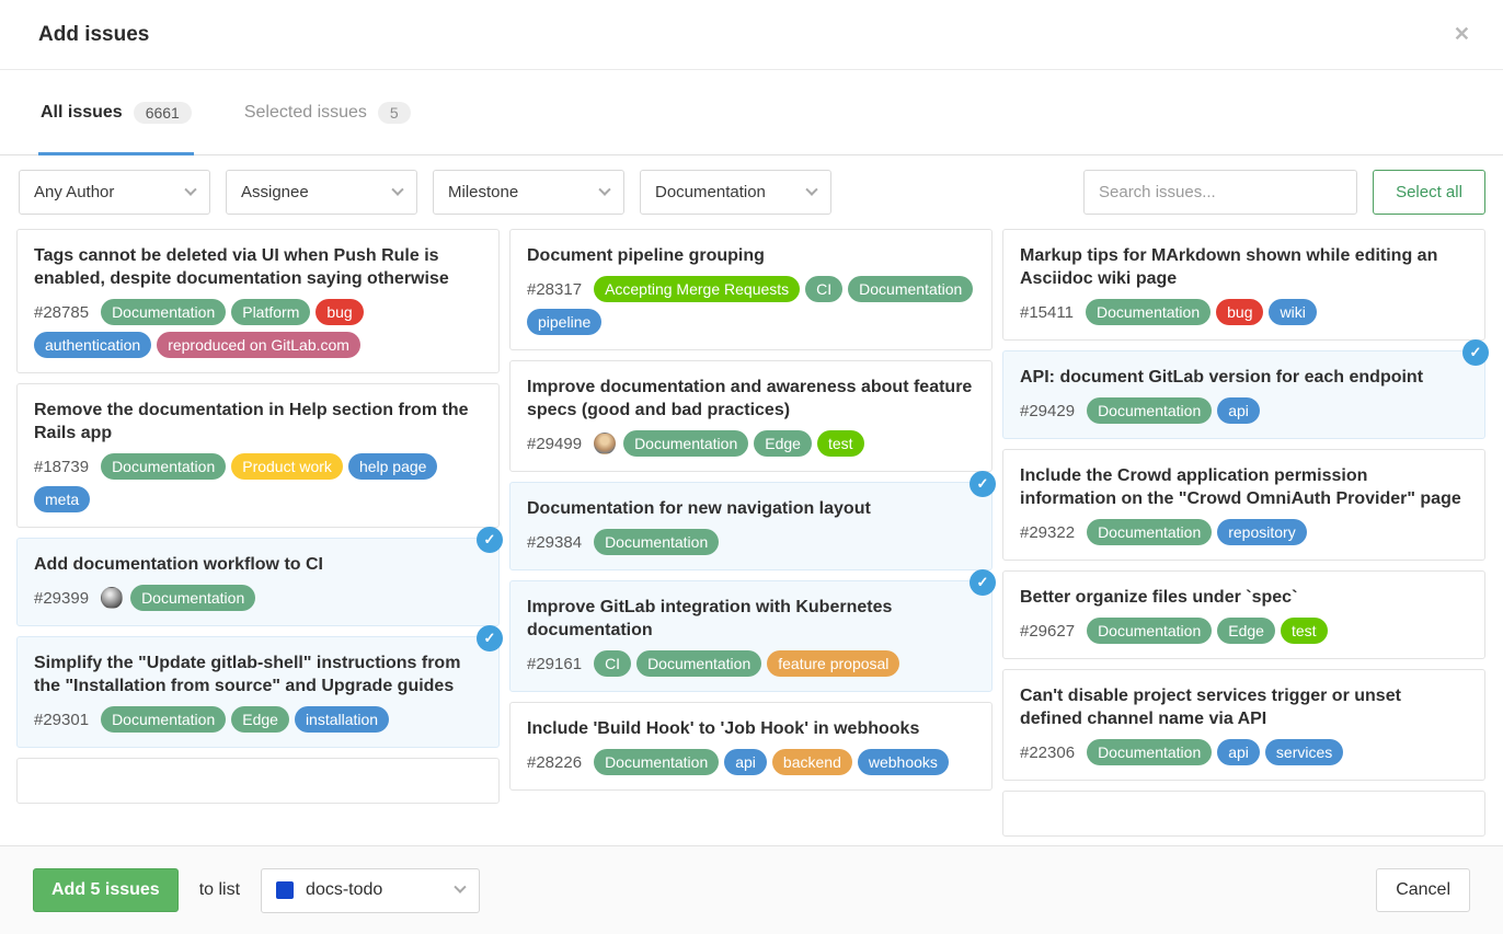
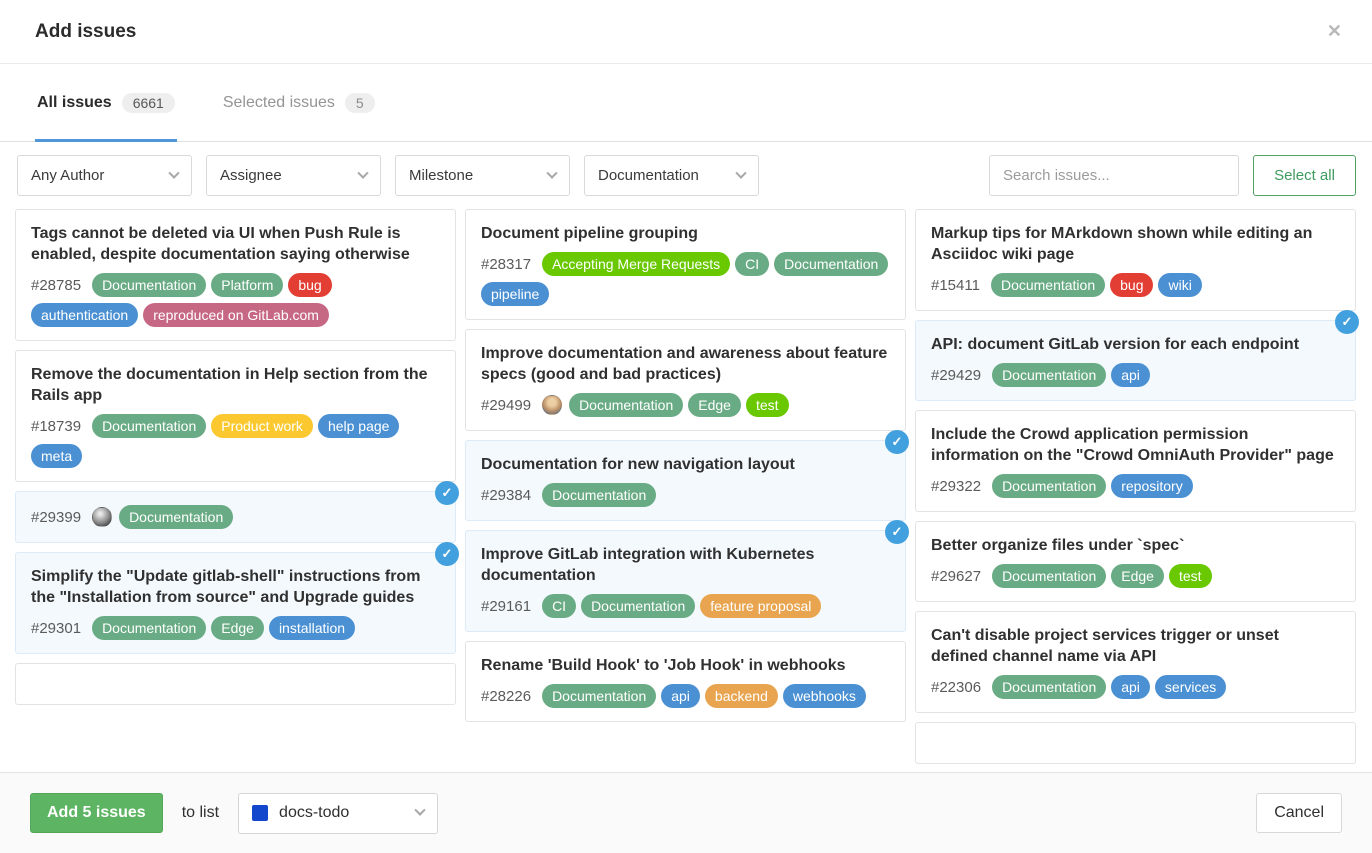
  Add issues
  ✕
  All issues
  6661
  Selected issues
  5
  Any Author
  Assignee
  Milestone
  Documentation
  Search issues...
  Select all
  Tags cannot be deleted via UI when Push Rule is enabled, despite documentation saying otherwise
  #28785
  Documentation
  Platform
  bug
  authentication
  reproduced on GitLab.com
  Remove the documentation in Help section from the Rails app
  #18739
  Documentation
  Product work
  help page
  meta
  ✓
- Add documentation workflow to CI
  #29399
  Documentation
  ✓
  Simplify the "Update gitlab-shell" instructions from the "Installation from source" and Upgrade guides
  #29301
  Documentation
  Edge
  installation
  Document pipeline grouping
  #28317
  Accepting Merge Requests
  CI
  Documentation
  pipeline
  Improve documentation and awareness about feature specs (good and bad practices)
  #29499
  Documentation
  Edge
  test
  ✓
  Documentation for new navigation layout
  #29384
  Documentation
  ✓
  Improve GitLab integration with Kubernetes documentation
  #29161
  CI
  Documentation
  feature proposal
- Include 'Build Hook' to 'Job Hook' in webhooks
+ Rename 'Build Hook' to 'Job Hook' in webhooks
  #28226
  Documentation
  api
  backend
  webhooks
  Markup tips for MArkdown shown while editing an Asciidoc wiki page
  #15411
  Documentation
  bug
  wiki
  ✓
  API: document GitLab version for each endpoint
  #29429
  Documentation
  api
  Include the Crowd application permission information on the "Crowd OmniAuth Provider" page
  #29322
  Documentation
  repository
  Better organize files under `spec`
  #29627
  Documentation
  Edge
  test
  Can't disable project services trigger or unset defined channel name via API
  #22306
  Documentation
  api
  services
  Add 5 issues
  to list
  docs-todo
  Cancel
